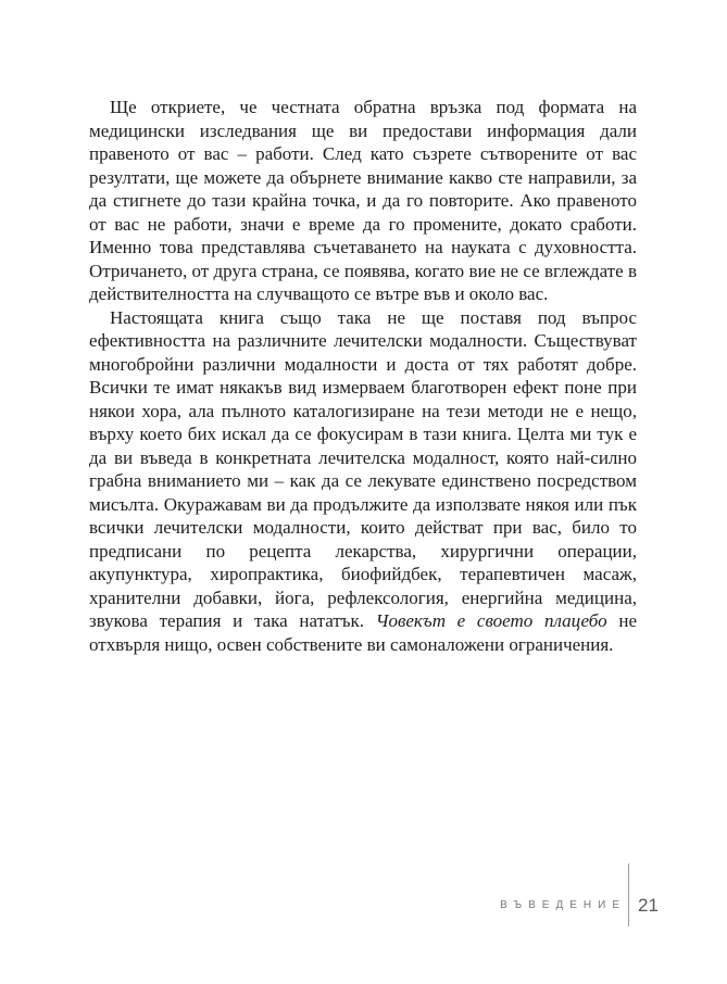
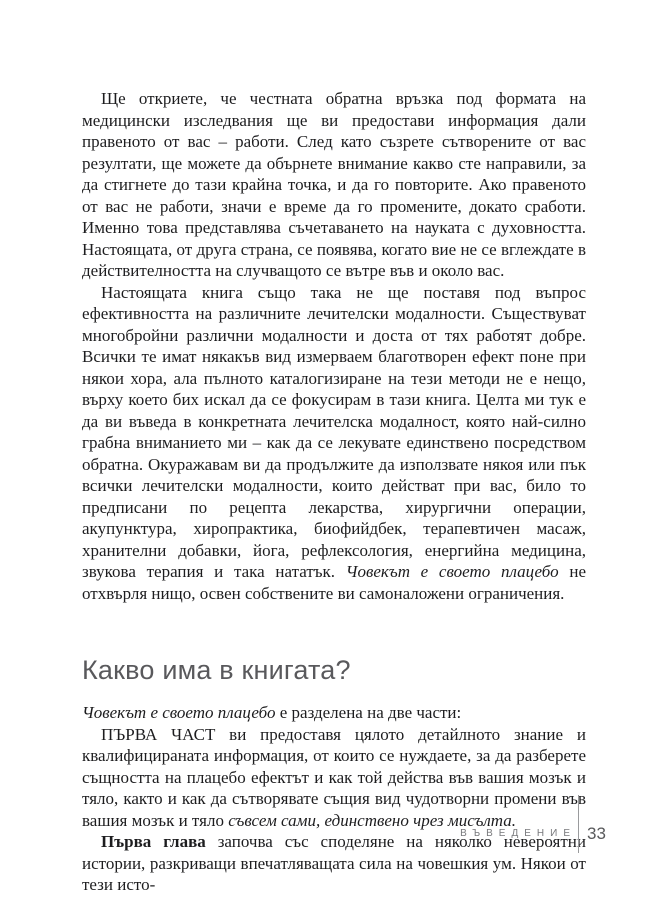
- Ще откриете, че честната обратна връзка под формата на медицински изследвания ще ви предостави информация дали правеното от вас – работи. След като съзрете сътворените от вас резултати, ще можете да обърнете внимание какво сте направили, за да стигнете до тази крайна точка, и да го повторите. Ако правеното от вас не работи, значи е време да го промените, докато сработи. Именно това представлява съчетаването на науката с духовността. Отричането, от друга страна, се появява, когато вие не се вглеждате в действителността на случващото се вътре във и около вас.
+ Ще откриете, че честната обратна връзка под формата на медицински изследвания ще ви предостави информация дали правеното от вас – работи. След като съзрете сътворените от вас резултати, ще можете да обърнете внимание какво сте направили, за да стигнете до тази крайна точка, и да го повторите. Ако правеното от вас не работи, значи е време да го промените, докато сработи. Именно това представлява съчетаването на науката с духовността. Настоящата, от друга страна, се появява, когато вие не се вглеждате в действителността на случващото се вътре във и около вас.
- Настоящата книга също така не ще поставя под въпрос ефективността на различните лечителски модалности. Съществуват многобройни различни модалности и доста от тях работят добре. Всички те имат някакъв вид измерваем благотворен ефект поне при някои хора, ала пълното каталогизиране на тези методи не е нещо, върху което бих искал да се фокусирам в тази книга. Целта ми тук е да ви въведа в конкретната лечителска модалност, която най-силно грабна вниманието ми – как да се лекувате единствено посредством мисълта. Окуражавам ви да продължите да използвате някоя или пък всички лечителски модалности, които действат при вас, било то предписани по рецепта лекарства, хирургични операции, акупунктура, хиропрактика, биофийдбек, терапевтичен масаж, хранителни добавки, йога, рефлексология, енергийна медицина, звукова терапия и така нататък. Човекът е своето плацебо не отхвърля нищо, освен собствените ви самоналожени ограничения.
+ Настоящата книга също така не ще поставя под въпрос ефективността на различните лечителски модалности. Съществуват многобройни различни модалности и доста от тях работят добре. Всички те имат някакъв вид измерваем благотворен ефект поне при някои хора, ала пълното каталогизиране на тези методи не е нещо, върху което бих искал да се фокусирам в тази книга. Целта ми тук е да ви въведа в конкретната лечителска модалност, която най-силно грабна вниманието ми – как да се лекувате единствено посредством обратна. Окуражавам ви да продължите да използвате някоя или пък всички лечителски модалности, които действат при вас, било то предписани по рецепта лекарства, хирургични операции, акупунктура, хиропрактика, биофийдбек, терапевтичен масаж, хранителни добавки, йога, рефлексология, енергийна медицина, звукова терапия и така нататък. Човекът е своето плацебо не отхвърля нищо, освен собствените ви самоналожени ограничения.
+ Какво има в книгата?
+ Човекът е своето плацебо е разделена на две части:
+ ПЪРВА ЧАСТ ви предоставя цялото детайлното знание и квалифицираната информация, от които се нуждаете, за да разберете същността на плацебо ефектът и как той действа във вашия мозък и тяло, както и как да сътворявате същия вид чудотворни промени във вашия мозък и тяло съвсем сами, единствено чрез мисълта.
+ Първа глава започва със споделяне на няколко невероятни истории, разкриващи впечатляващата сила на човешкия ум. Някои от тези исто-
  ВЪВЕДЕНИЕ
- 21
+ 33
